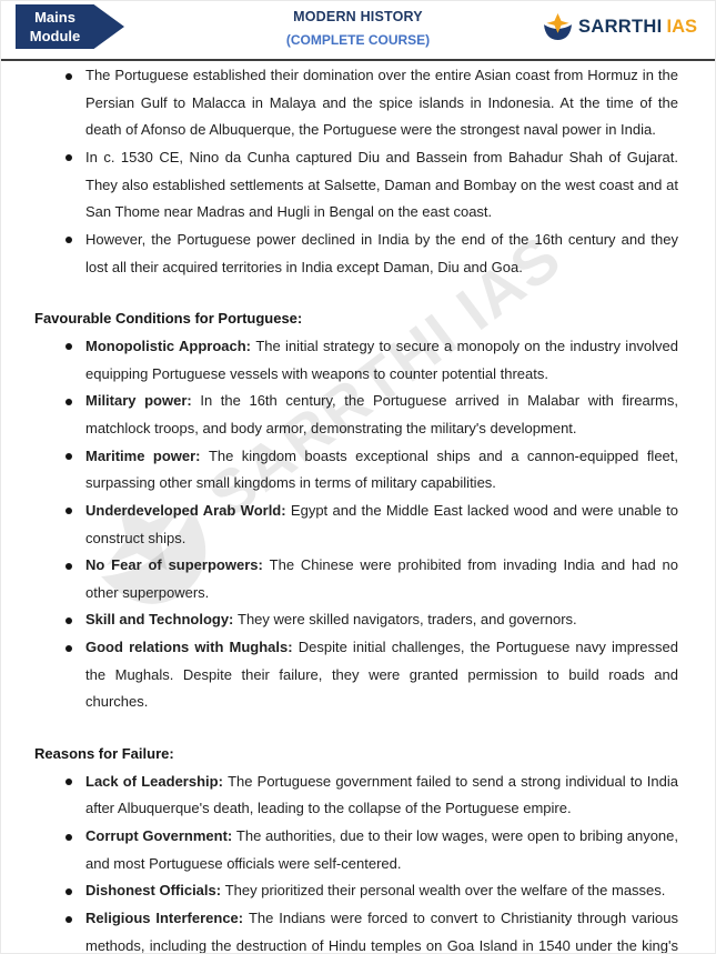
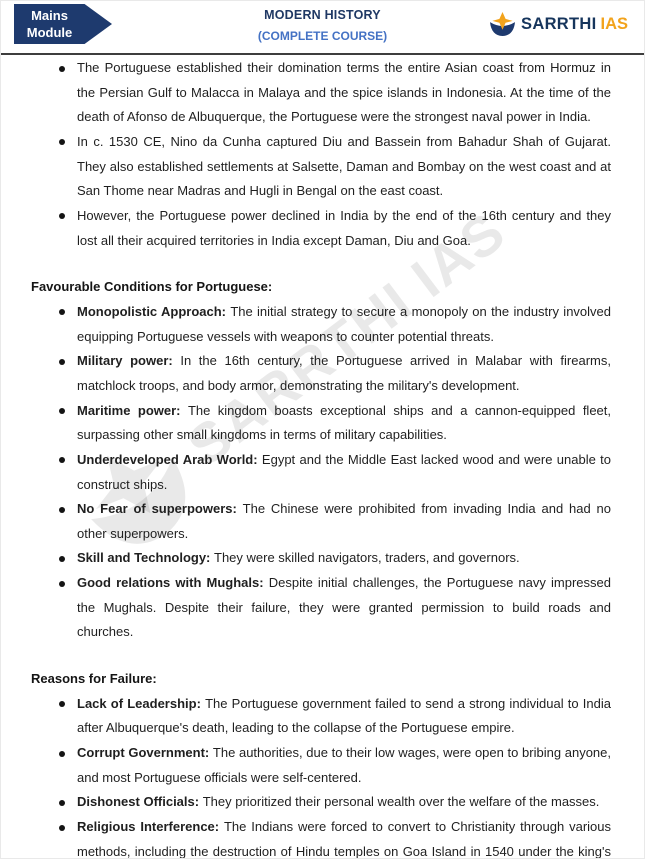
  Mains
  Module
  MODERN HISTORY
  (COMPLETE COURSE)
  SARRTHI
  IAS
- The Portuguese established their domination over the entire Asian coast from Hormuz in the Persian Gulf to Malacca in Malaya and the spice islands in Indonesia. At the time of the death of Afonso de Albuquerque, the Portuguese were the strongest naval power in India.
+ The Portuguese established their domination terms the entire Asian coast from Hormuz in the Persian Gulf to Malacca in Malaya and the spice islands in Indonesia. At the time of the death of Afonso de Albuquerque, the Portuguese were the strongest naval power in India.
  In c. 1530 CE, Nino da Cunha captured Diu and Bassein from Bahadur Shah of Gujarat. They also established settlements at Salsette, Daman and Bombay on the west coast and at San Thome near Madras and Hugli in Bengal on the east coast.
  However, the Portuguese power declined in India by the end of the 16th century and they lost all their acquired territories in India except Daman, Diu and Goa.
  Favourable Conditions for Portuguese:
  Monopolistic Approach: The initial strategy to secure a monopoly on the industry involved equipping Portuguese vessels with weapons to counter potential threats.
  Military power: In the 16th century, the Portuguese arrived in Malabar with firearms, matchlock troops, and body armor, demonstrating the military's development.
  Maritime power: The kingdom boasts exceptional ships and a cannon-equipped fleet, surpassing other small kingdoms in terms of military capabilities.
  Underdeveloped Arab World: Egypt and the Middle East lacked wood and were unable to construct ships.
  No Fear of superpowers: The Chinese were prohibited from invading India and had no other superpowers.
  Skill and Technology: They were skilled navigators, traders, and governors.
  Good relations with Mughals: Despite initial challenges, the Portuguese navy impressed the Mughals. Despite their failure, they were granted permission to build roads and churches.
  Reasons for Failure:
  Lack of Leadership: The Portuguese government failed to send a strong individual to India after Albuquerque's death, leading to the collapse of the Portuguese empire.
  Corrupt Government: The authorities, due to their low wages, were open to bribing anyone, and most Portuguese officials were self-centered.
  Dishonest Officials: They prioritized their personal wealth over the welfare of the masses.
  Religious Interference: The Indians were forced to convert to Christianity through various methods, including the destruction of Hindu temples on Goa Island in 1540 under the king's
